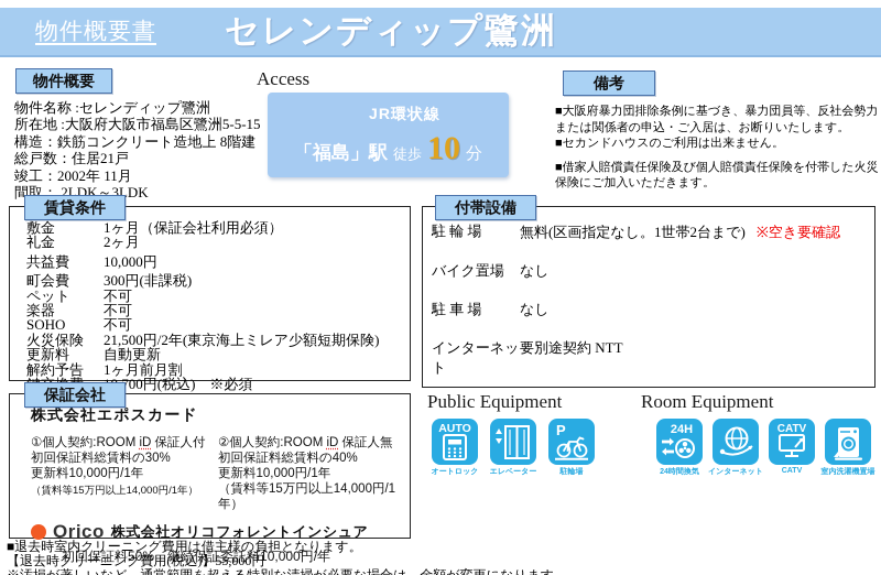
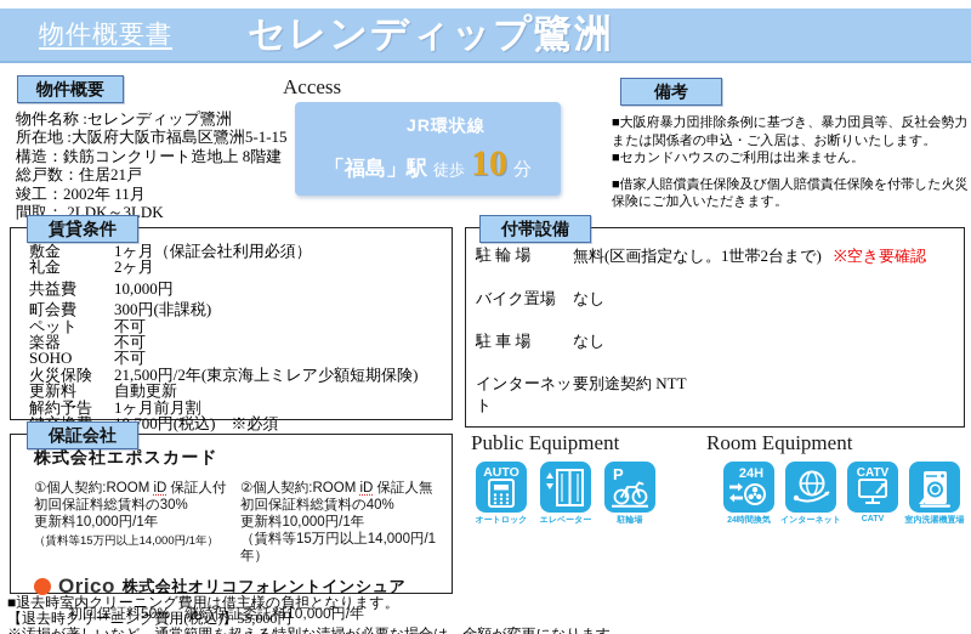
  物件概要書
  セレンディップ鷺洲
  物件概要
  物件名称 :セレンディップ鷺洲
- 所在地 :大阪府大阪市福島区鷺洲5-5-15
+ 所在地 :大阪府大阪市福島区鷺洲5-1-15
  構造：鉄筋コンクリート造地上 8階建
  総戸数：住居21戸
  竣工：2002年 11月
  間取： 2LDK～3LDK
  Access
  JR環状線
  「福島」駅
  徒歩
  10
  分
  備考
  ■大阪府暴力団排除条例に基づき、暴力団員等、反社会勢力または関係者の申込・ご入居は、お断りいたします。
  ■セカンドハウスのご利用は出来ません。
  ■借家人賠償責任保険及び個人賠償責任保険を付帯した火災保険にご加入いただきます。
  賃貸条件
  敷金
  1ヶ月（保証会社利用必須）
  礼金
  2ヶ月
  共益費
  10,000円
  町会費
  300円(非課税)
  ペット
  不可
  楽器
  不可
  SOHO
  不可
  火災保険
  21,500円/2年(東京海上ミレア少額短期保険)
  更新料
  自動更新
  解約予告
  1ヶ月前月割
  00円(税込) ※必須
  付帯設備
  駐 輪 場
  無料(区画指定なし。1世帯2台まで) ※空き要確認
  バイク置場
  なし
  駐 車 場
  なし
  インターネット
  要別途契約 NTT
  保証会社
  株式会社エポスカード
  ①個人契約:ROOM iD 保証人付
  初回保証料総賃料の30%
  更新料10,000円/1年
  （賃料等15万円以上14,000円/1年）
  ②個人契約:ROOM iD 保証人無
  初回保証料総賃料の40%
  更新料10,000円/1年
  （賃料等15万円以上14,000円/1年）
  Orico
  株式会社オリコフォレントインシュア
  初回保証料50% 継続保証委託料10,000円/年
  Public Equipment
  AUTO
  P
  Room Equipment
  24H
  CATV
  ■退去時室内クリーニング費用は借主様の負担となります。
  【退去時クリーニング費用(税込)】55,000円
